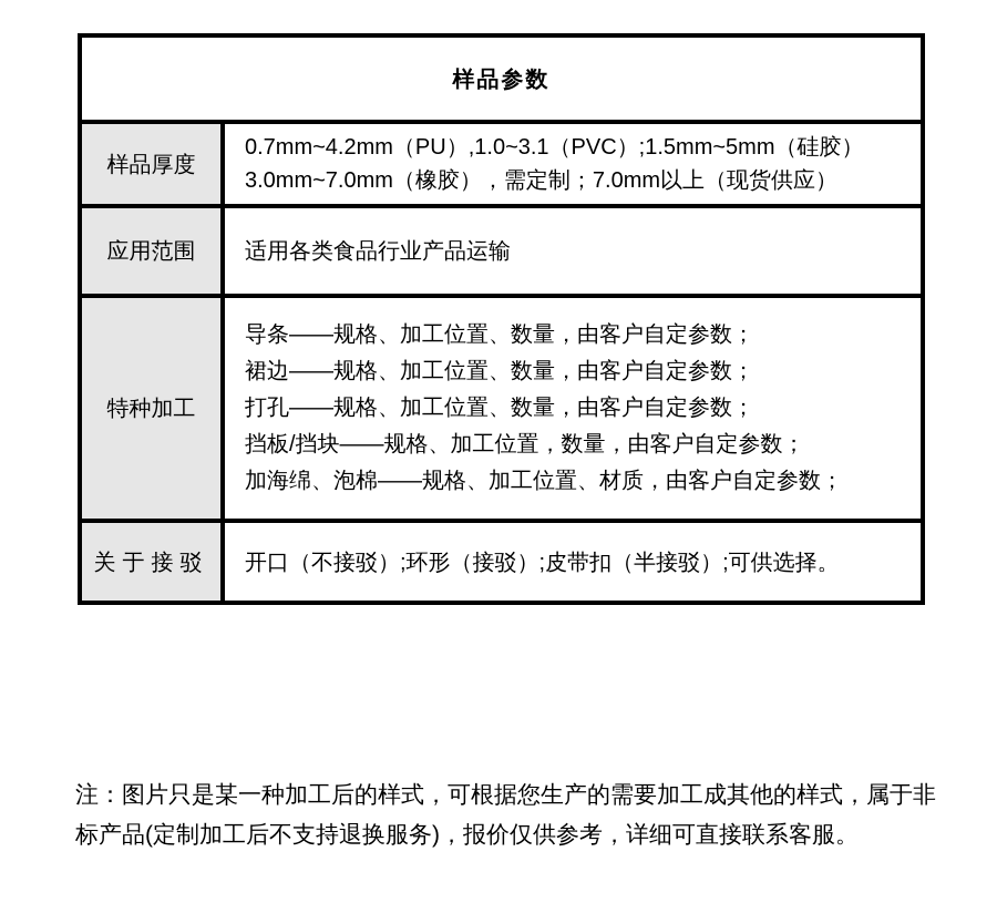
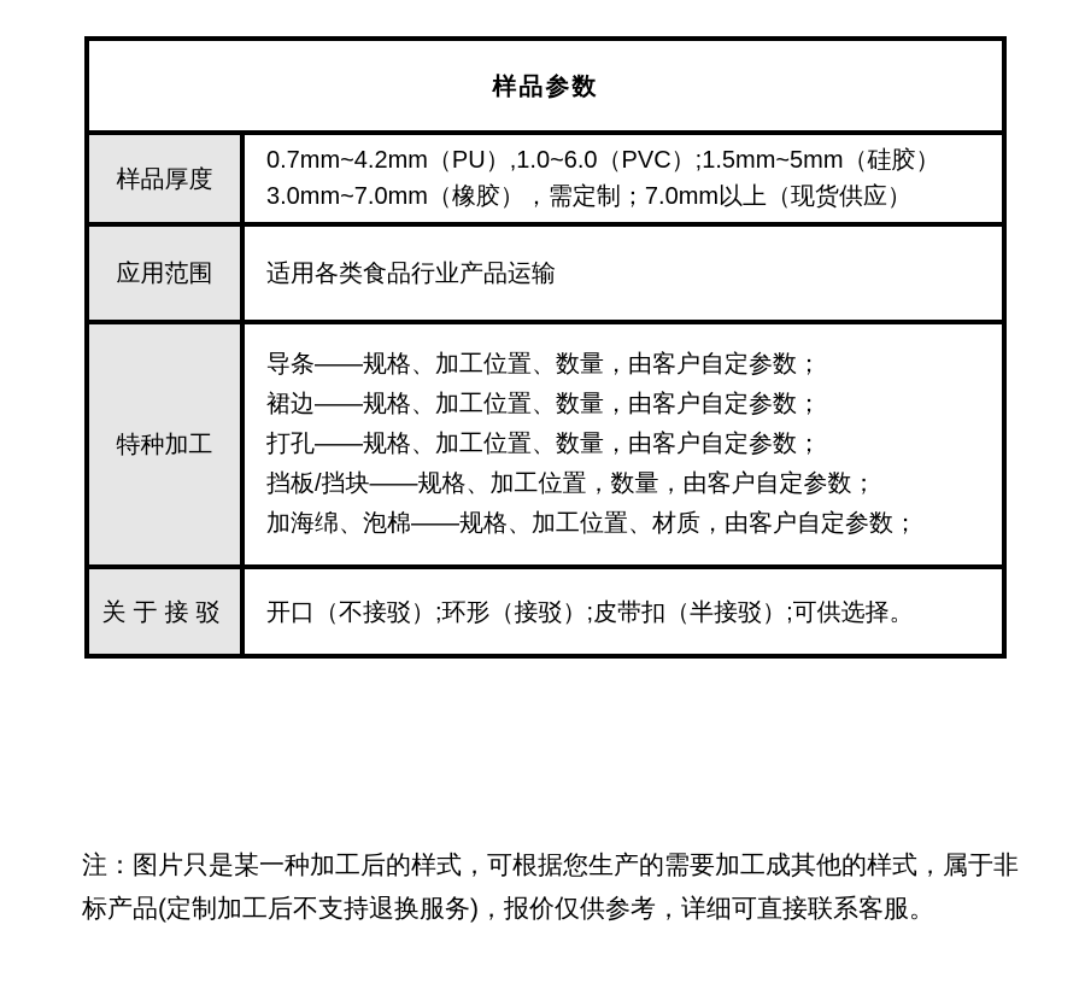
  样品参数
- 样品厚度	0.7mm~4.2mm（PU）,1.0~3.1（PVC）;1.5mm~5mm（硅胶） 3.0mm~7.0mm（橡胶），需定制；7.0mm以上（现货供应）
+ 样品厚度	0.7mm~4.2mm（PU）,1.0~6.0（PVC）;1.5mm~5mm（硅胶） 3.0mm~7.0mm（橡胶），需定制；7.0mm以上（现货供应）
  应用范围	适用各类食品行业产品运输
  特种加工	导条——规格、加工位置、数量，由客户自定参数； 裙边——规格、加工位置、数量，由客户自定参数； 打孔——规格、加工位置、数量，由客户自定参数； 挡板/挡块——规格、加工位置，数量，由客户自定参数； 加海绵、泡棉——规格、加工位置、材质，由客户自定参数；
  关于接驳	开口（不接驳）;环形（接驳）;皮带扣（半接驳）;可供选择。
  注：图片只是某一种加工后的样式，可根据您生产的需要加工成其他的样式，属于非标产品(定制加工后不支持退换服务)，报价仅供参考，详细可直接联系客服。
